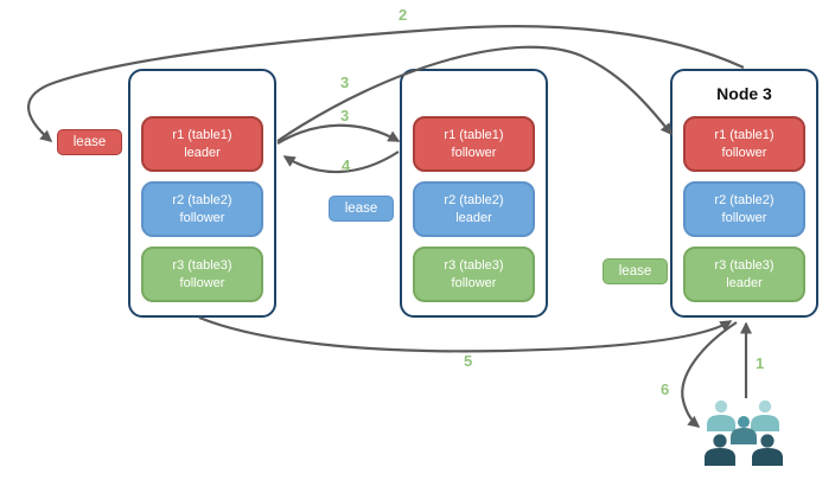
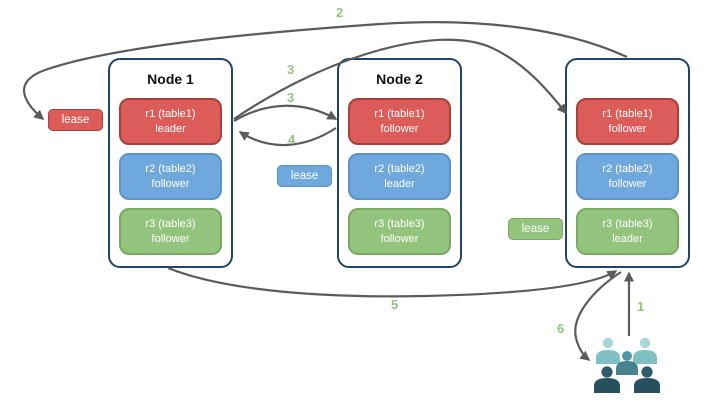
+ Node 1
  r1 (table1)
  leader
  r2 (table2)
  follower
  r3 (table3)
  follower
+ Node 2
  r1 (table1)
  follower
  r2 (table2)
  leader
  r3 (table3)
  follower
- Node 3
  r1 (table1)
  follower
  r2 (table2)
  follower
  r3 (table3)
  leader
  lease
  lease
  lease
  1
  2
  3
  3
  4
  5
  6
